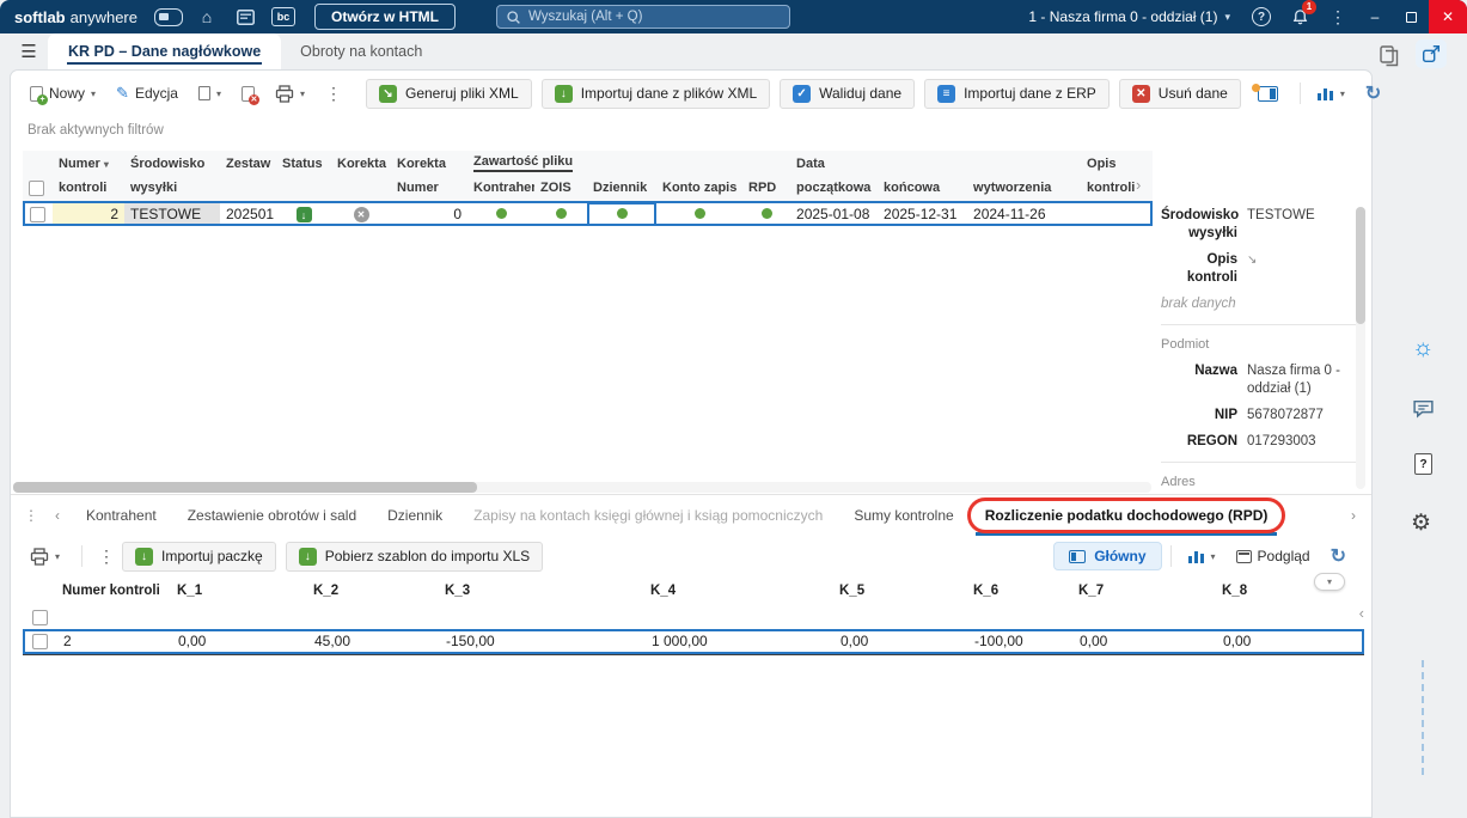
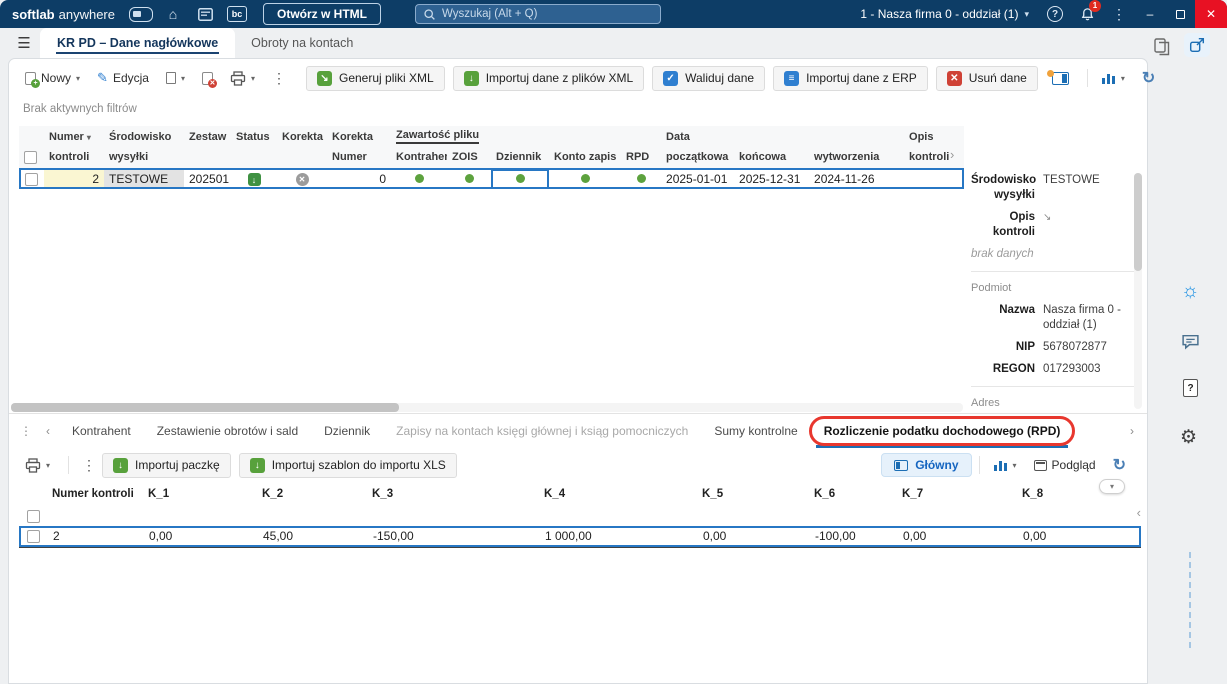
  softlab anywhere
  ⌂
  bc
  Otwórz w HTML
  Wyszukaj (Alt + Q)
  1 - Nasza firma 0 - oddział (1)
  ▾
  ?
  1
  ⋮
  –
  ✕
  ☰
  KR PD – Dane nagłówkowe
  Obroty na kontach
  Nowy
  ▾
  ✎
  Edycja
  ▾
  ▾
  ⋮
  ↘
  Generuj pliki XML
  ↓
  Importuj dane z plików XML
  ✓
  Waliduj dane
  ≡
  Importuj dane z ERP
  ✕
  Usuń dane
  ▾
  ↻
  Brak aktywnych filtrów
  	Numer ▾	Środowisko	Zestaw	Status	Korekta	Korekta	Zawartość pliku	Data	Opis
  kontroli	wysyłki				Numer	Kontrahe	ZOIS	Dziennik	Konto zapis	RPD	początkowa	końcowa	wytworzenia	kontroli
- 	2	TESTOWE	202501	↓	✕	0						2025-01-08	2025-12-31	2024-11-26
+ 	2	TESTOWE	202501	↓	✕	0						2025-01-01	2025-12-31	2024-11-26
  ›
  Środowisko wysyłki
  TESTOWE
  Opis kontroli
  ↘
  brak danych
  Podmiot
  Nazwa
  Nasza firma 0 - oddział (1)
  NIP
  5678072877
  REGON
  017293003
  Adres
  ⋮
  ‹
  Kontrahent
  Zestawienie obrotów i sald
  Dziennik
  Zapisy na kontach księgi głównej i ksiąg pomocniczych
  Sumy kontrolne
  Rozliczenie podatku dochodowego (RPD)
  ›
  ▾
  ⋮
  ↓
  Importuj paczkę
  ↓
- Pobierz szablon do importu XLS
+ Importuj szablon do importu XLS
  Główny
  ▾
  Podgląd
  ↻
  	Numer kontroli	K_1	K_2	K_3	K_4	K_5	K_6	K_7	K_8
  	2	0,00	45,00	-150,00	1 000,00	0,00	-100,00	0,00	0,00
  ▾
  ‹
  ☼
  ?
  ⚙
